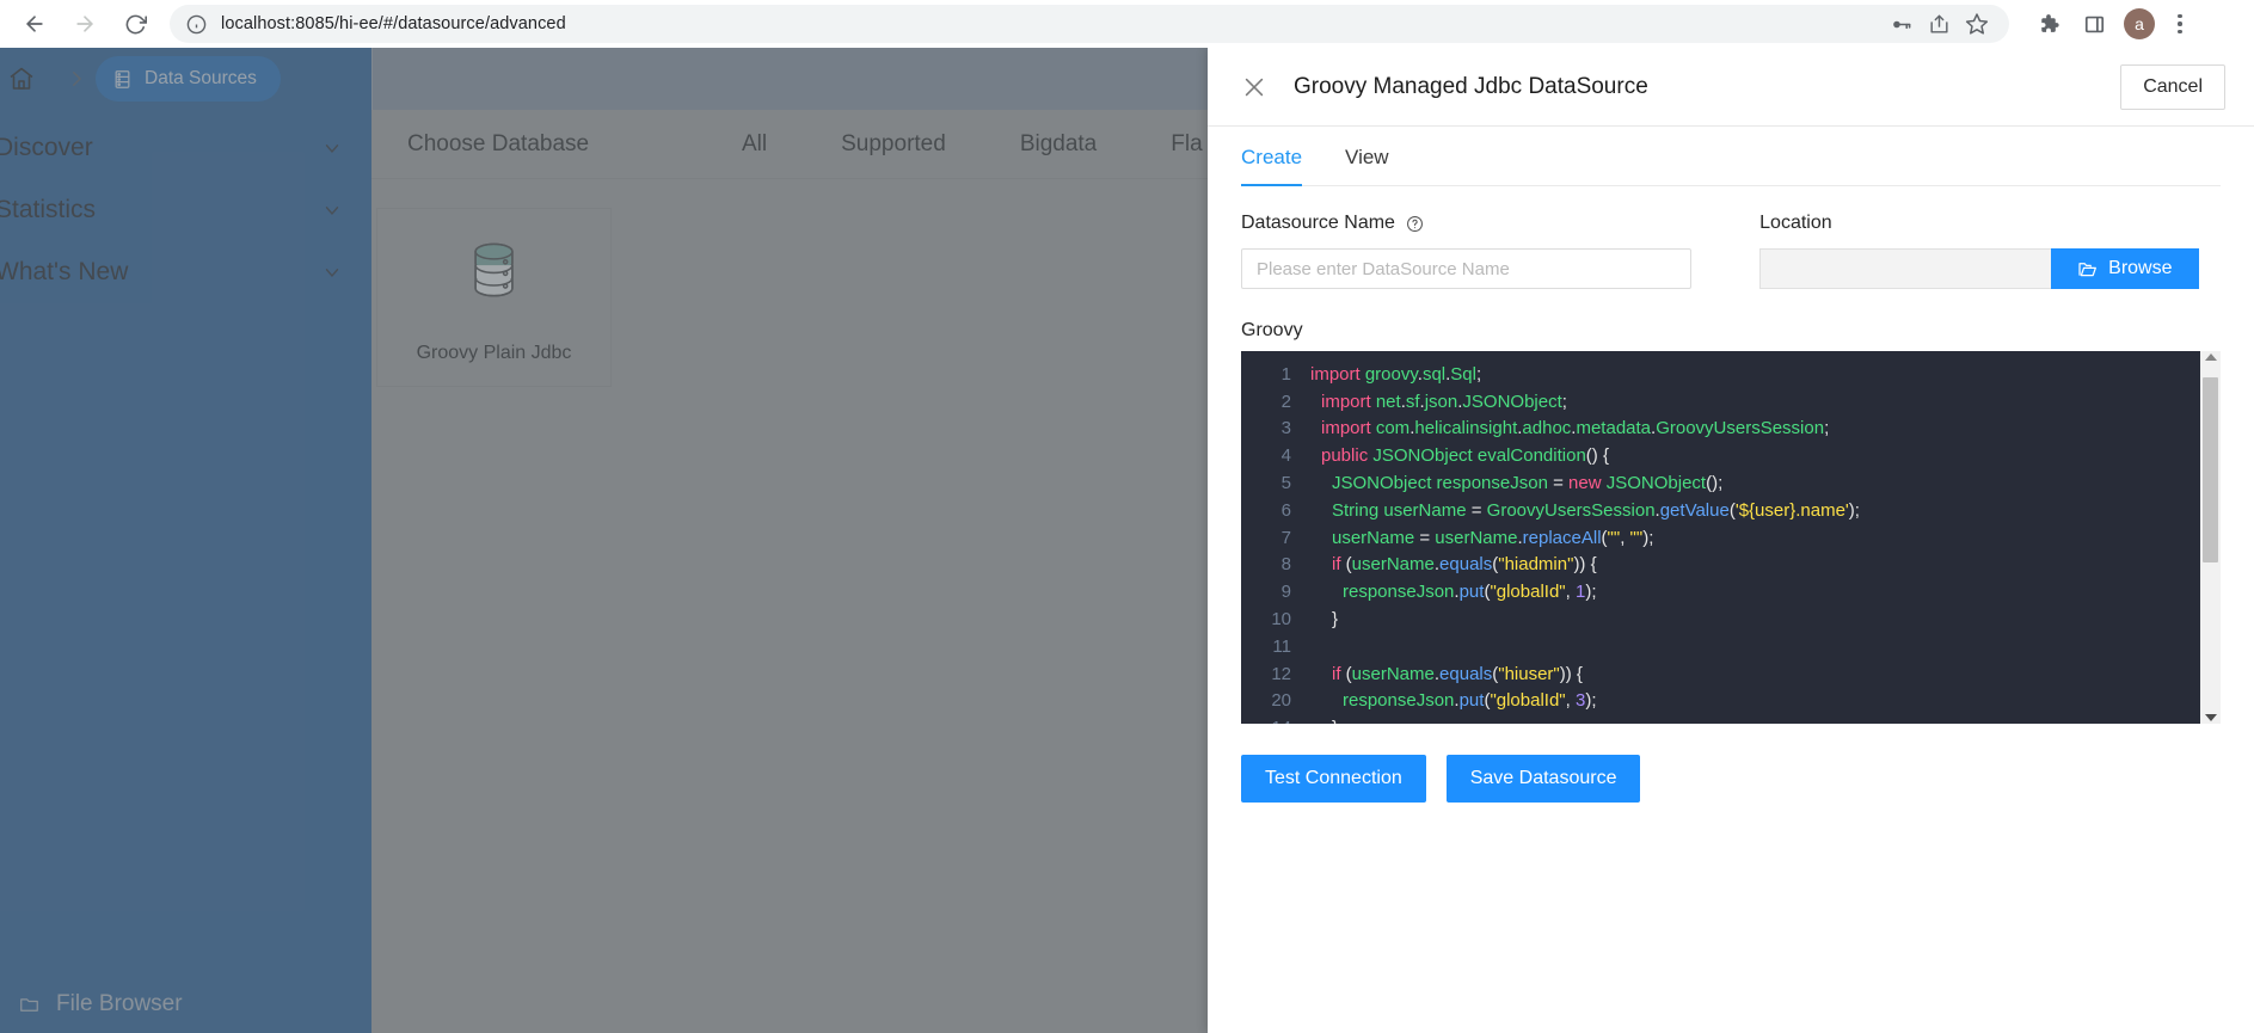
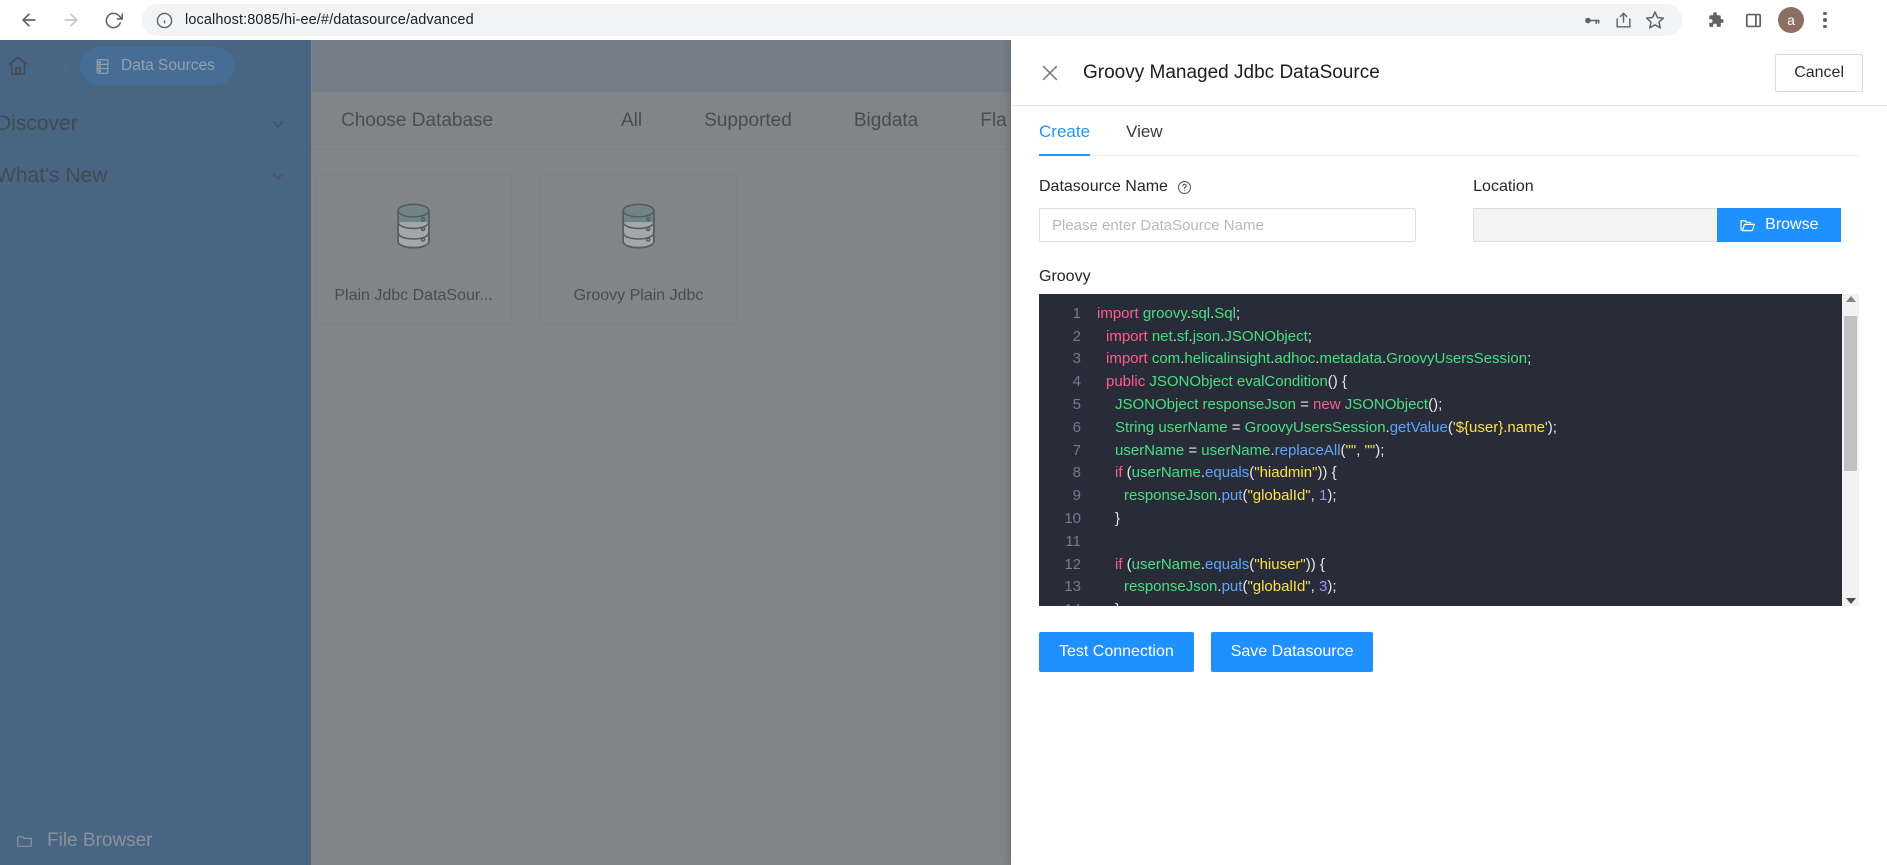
  localhost:8085/hi-ee/#/datasource/advanced
  a
  Data Sources
  Discover
- Statistics
  What's New
  File Browser
  Choose Database
  All
  Supported
  Bigdata
  Fla
+ Plain Jdbc DataSour...
  Groovy Plain Jdbc
  Groovy Managed Jdbc DataSource
  Cancel
  Create
  View
  Datasource Name
  Please enter DataSource Name
  Location
  Browse
  Groovy
  1
  import groovy.sql.Sql;
  2
  import net.sf.json.JSONObject;
  3
  import com.helicalinsight.adhoc.metadata.GroovyUsersSession;
  4
  public JSONObject evalCondition() {
  5
  JSONObject responseJson = new JSONObject();
  6
  String userName = GroovyUsersSession.getValue('${user}.name');
  7
  userName = userName.replaceAll("", "");
  8
  if (userName.equals("hiadmin")) {
  9
  responseJson.put("globalId", 1);
  10
  }
  11
  12
  if (userName.equals("hiuser")) {
- 20
+ 13
  responseJson.put("globalId", 3);
  Test Connection
  Save Datasource
